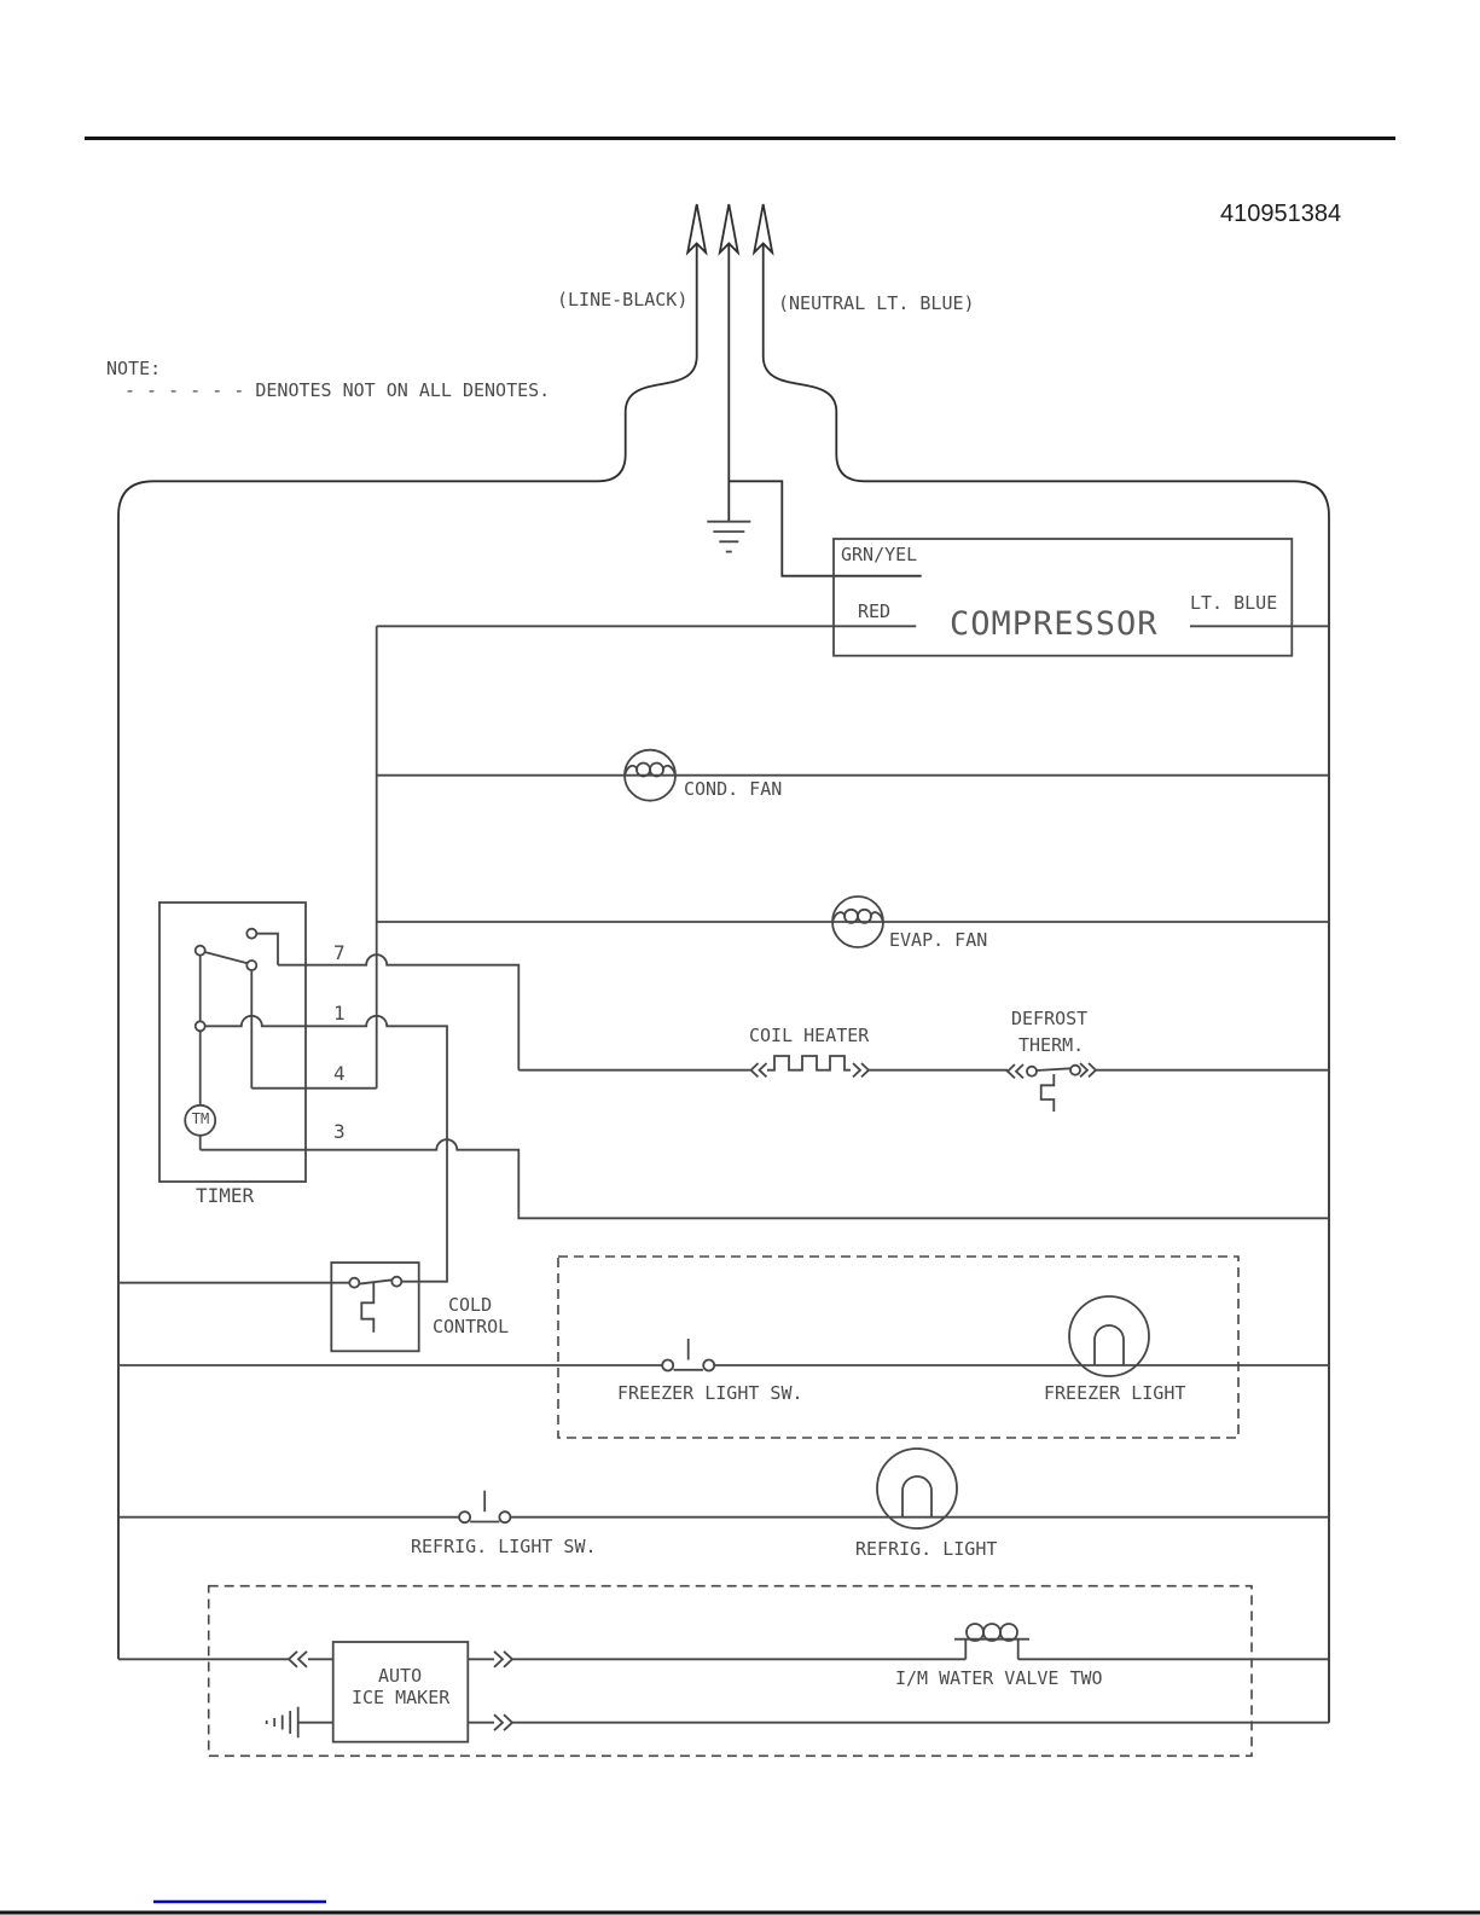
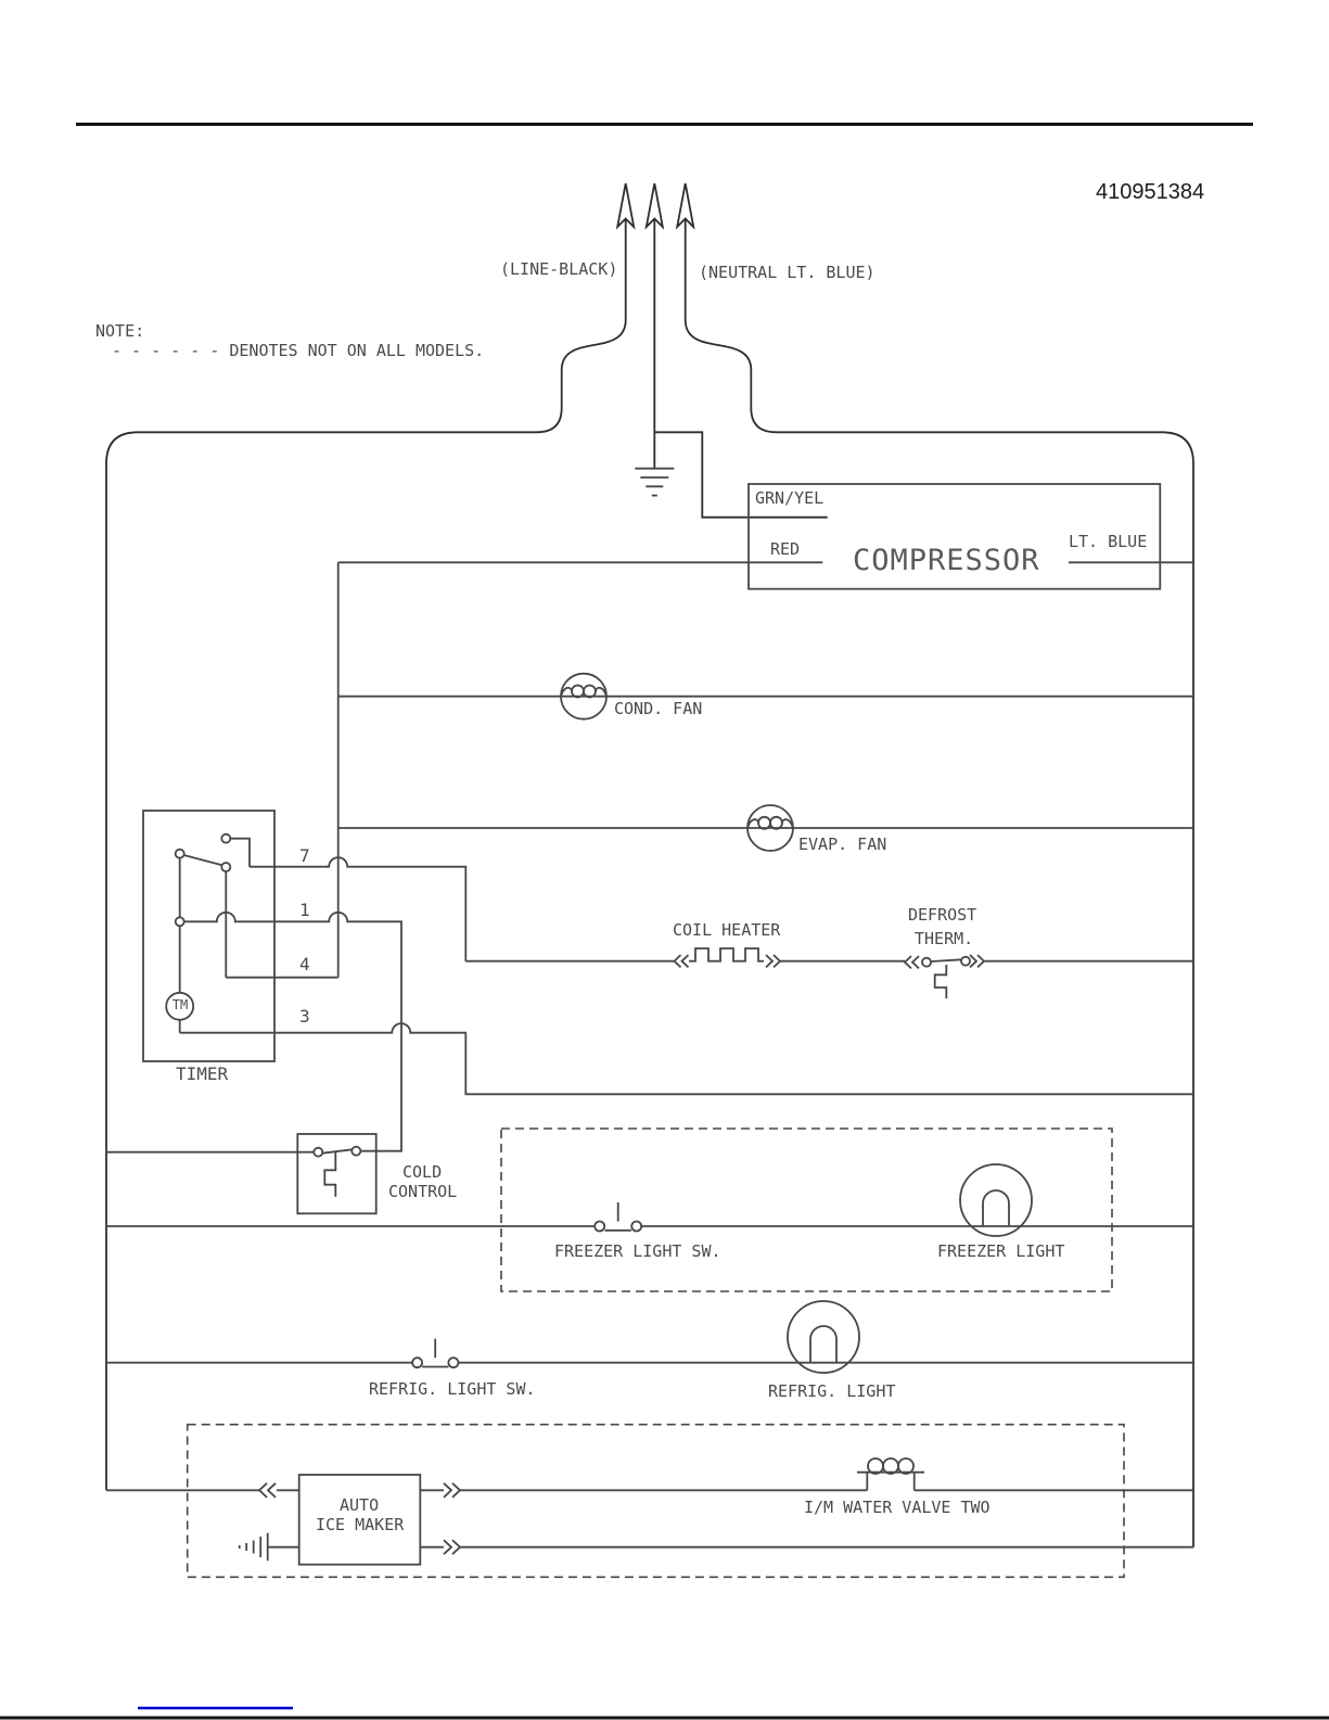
  410951384
  (LINE-BLACK)
  (NEUTRAL LT. BLUE)
  NOTE:
- - - - - - - DENOTES NOT ON ALL DENOTES.
+ - - - - - - DENOTES NOT ON ALL MODELS.
  GRN/YEL
  RED
  LT. BLUE
  COMPRESSOR
  COND. FAN
  EVAP. FAN
  7
  1
  4
  3
  TM
  TIMER
  COIL HEATER
  DEFROST
  THERM.
  COLD
  CONTROL
  FREEZER LIGHT SW.
  FREEZER LIGHT
  REFRIG. LIGHT SW.
  REFRIG. LIGHT
  AUTO
  ICE MAKER
  I/M WATER VALVE TWO
